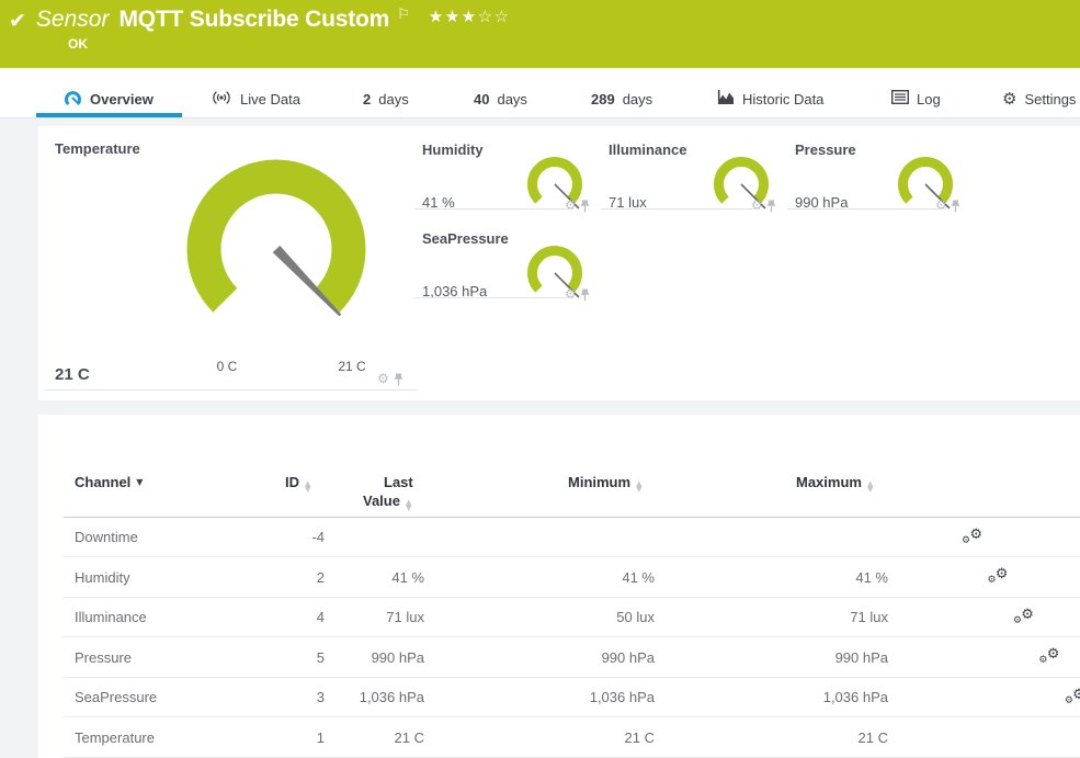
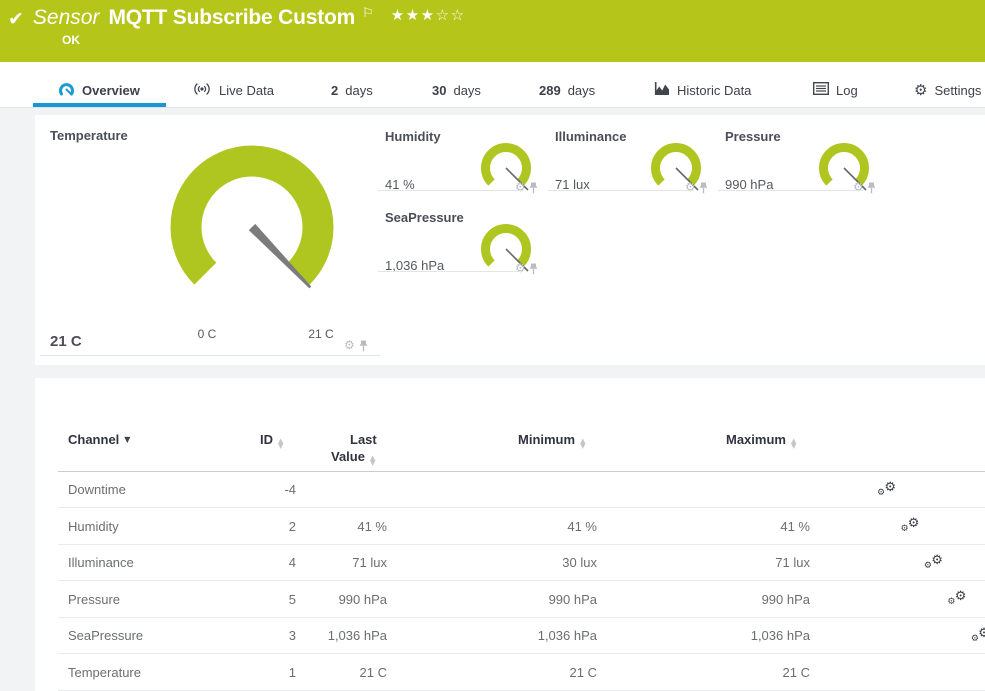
  ✔
  Sensor
  MQTT Subscribe Custom
  ⚐
  ★★★☆☆
  OK
  Overview
  Live Data
  2
  days
- 40
+ 30
  days
  289
  days
  Historic Data
  Log
  ⚙
  Settings
  Temperature
  0 C
  21 C
  21 C
  ⚙
  Humidity
  41 %
  ⚙
  Illuminance
  71 lux
  ⚙
  Pressure
  990 hPa
  ⚙
  SeaPressure
  1,036 hPa
  ⚙
  Channel ▼
  ID
  ▲
  ▼
  Last
  Value
  ▲
  ▼
  Minimum
  ▲
  ▼
  Maximum
  ▲
  ▼
  Downtime
  -4
  ⚙
  ⚙
  Humidity
  2
  41 %
  41 %
  41 %
  ⚙
  ⚙
  Illuminance
  4
  71 lux
- 50 lux
+ 30 lux
  71 lux
  ⚙
  ⚙
  Pressure
  5
  990 hPa
  990 hPa
  990 hPa
  ⚙
  ⚙
  SeaPressure
  3
  1,036 hPa
  1,036 hPa
  1,036 hPa
  ⚙
  ⚙
  Temperature
  1
  21 C
  21 C
  21 C
